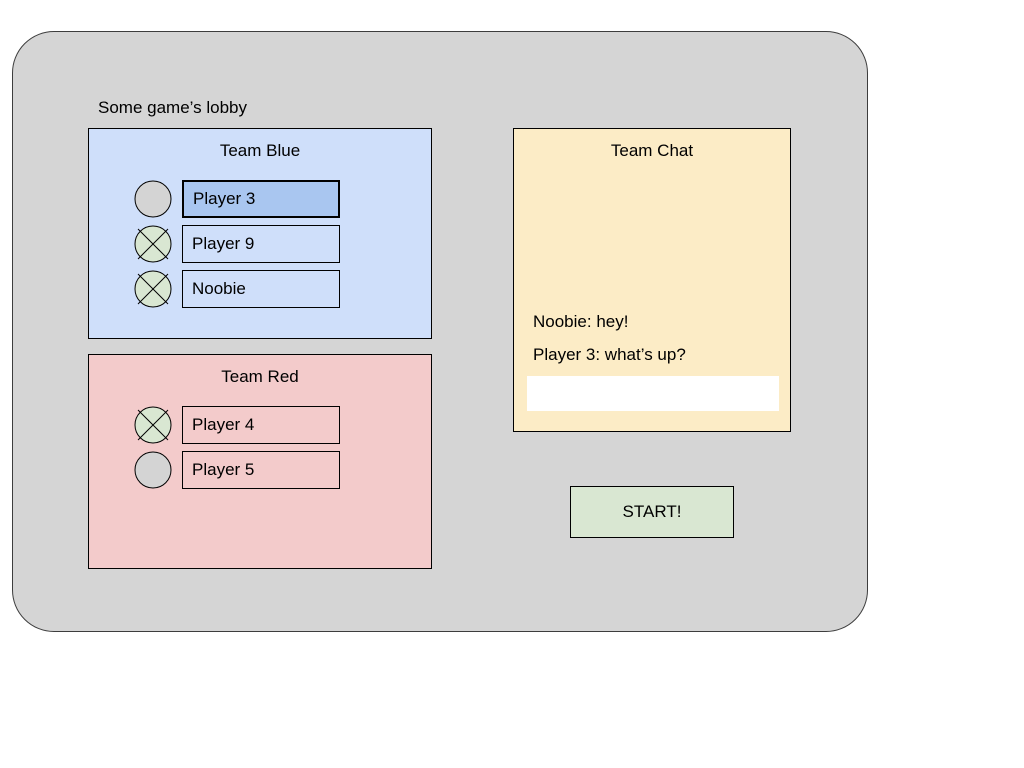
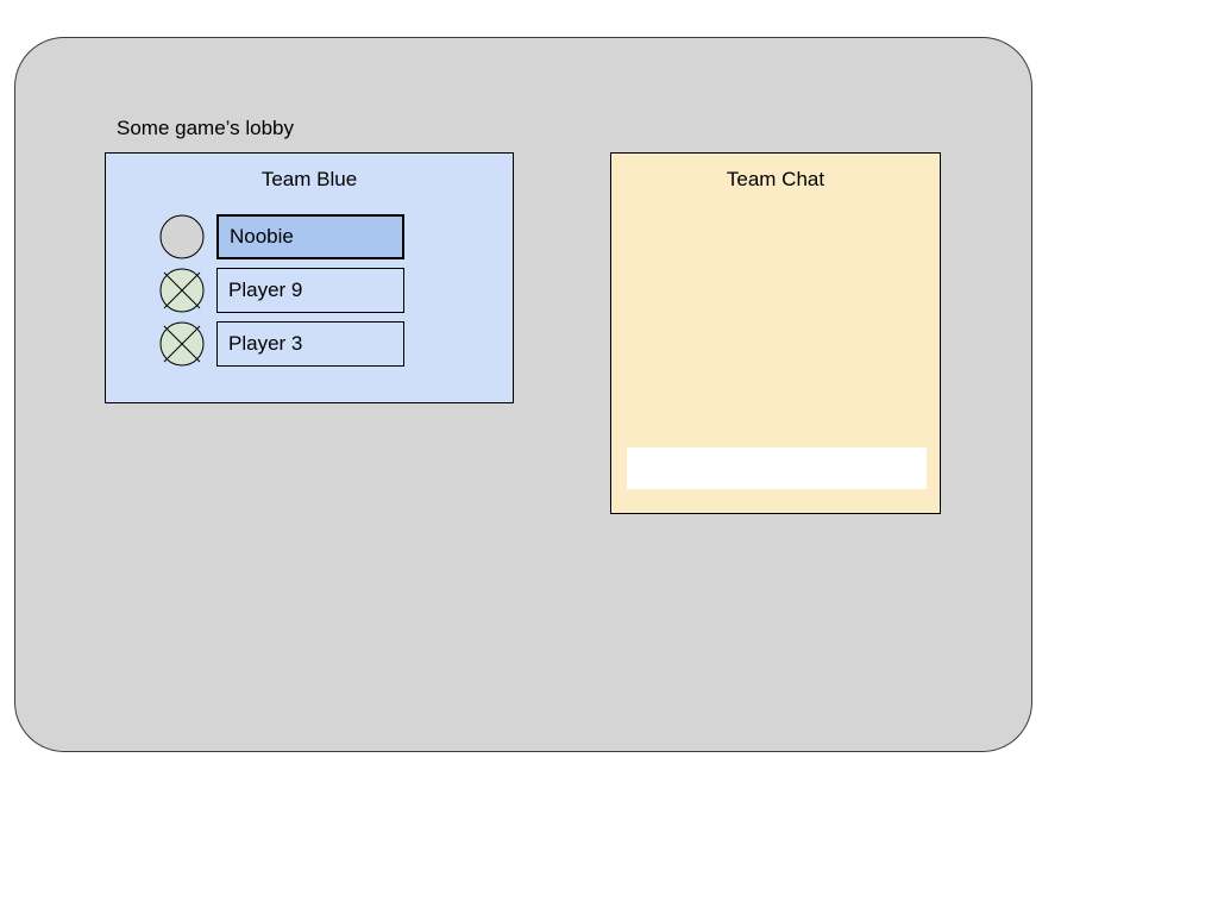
  Some game’s lobby
  Team Blue
- Player 3
+ Noobie
  Player 9
- Noobie
+ Player 3
- Team Red
- Player 4
- Player 5
  Team Chat
- Noobie: hey!
- Player 3: what’s up?
- START!
